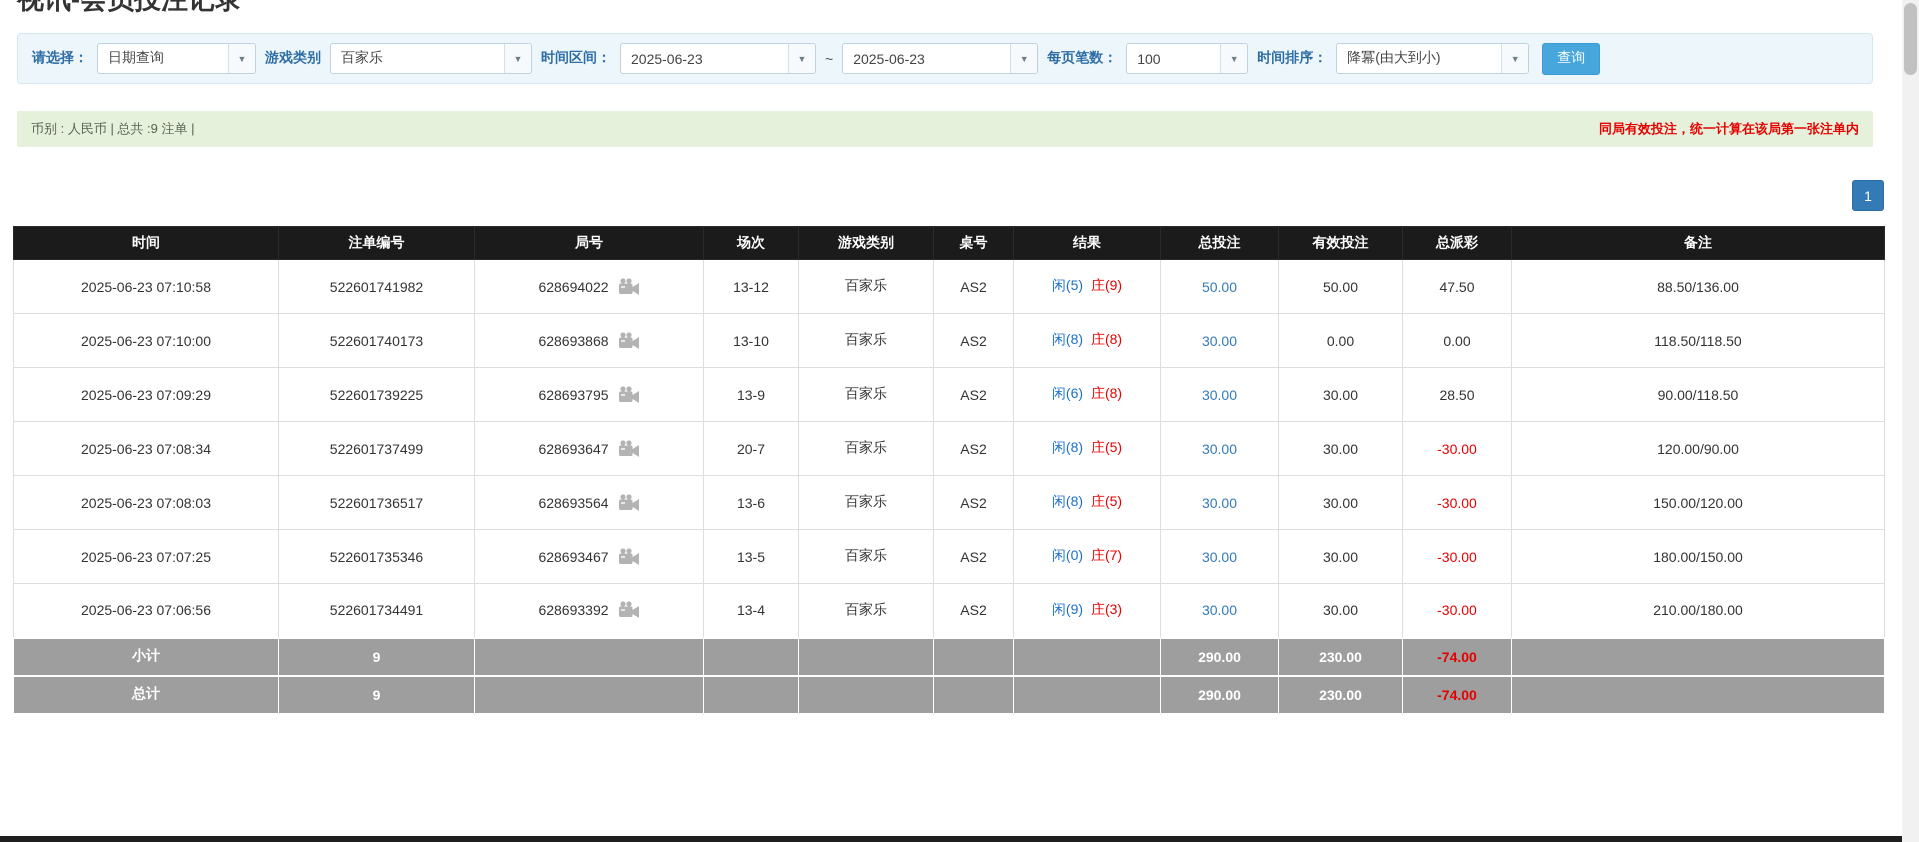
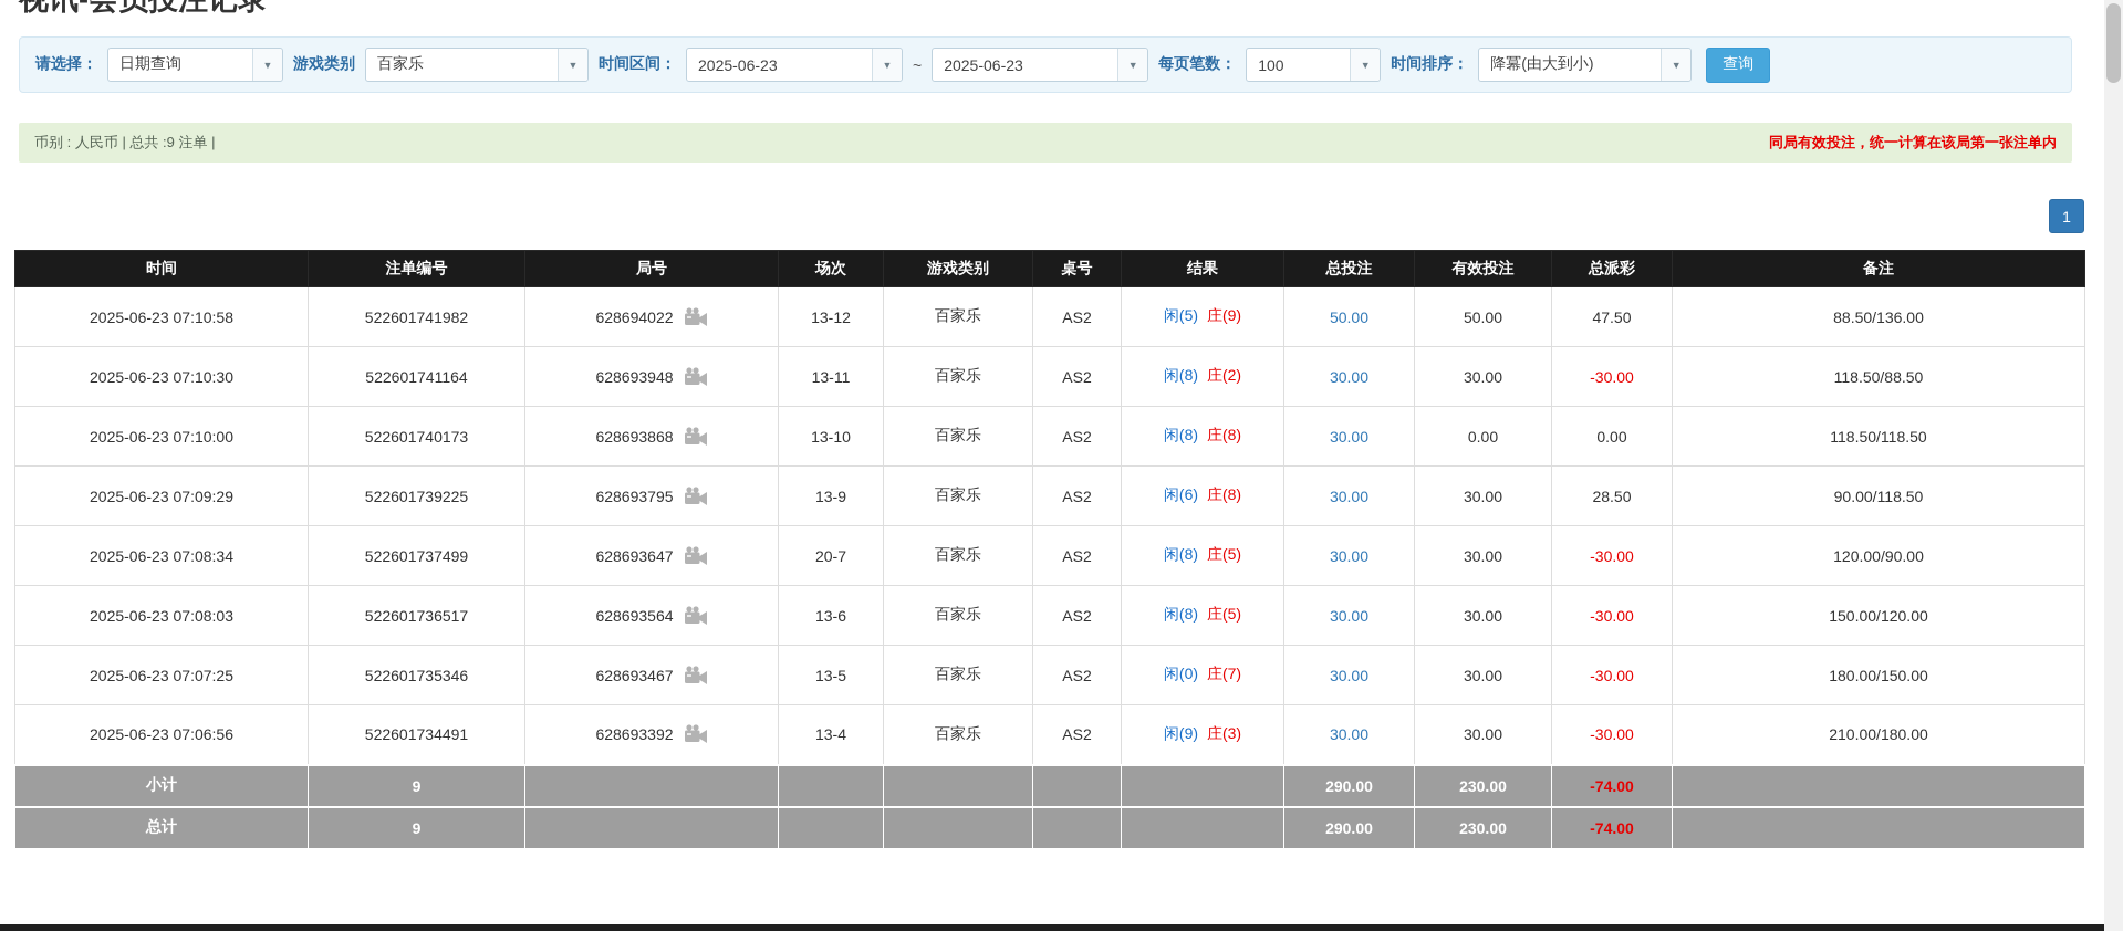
  请选择：
  日期查询
  ▼
  游戏类别
  百家乐
  ▼
  时间区间：
  2025-06-23
  ▼
  ~
  2025-06-23
  ▼
  每页笔数：
  100
  ▼
  时间排序：
  降冪(由大到小)
  ▼
  查询
  币别 : 人民币 | 总共 :9 注单 |
  同局有效投注，统一计算在该局第一张注单内
  1
  时间	注单编号	局号	场次	游戏类别	桌号	结果	总投注	有效投注	总派彩	备注
  2025-06-23 07:10:58	522601741982	628694022	13-12	百家乐	AS2	闲(5) 庄(9)	50.00	50.00	47.50	88.50/136.00
+ 2025-06-23 07:10:30	522601741164	628693948	13-11	百家乐	AS2	闲(8) 庄(2)	30.00	30.00	-30.00	118.50/88.50
  2025-06-23 07:10:00	522601740173	628693868	13-10	百家乐	AS2	闲(8) 庄(8)	30.00	0.00	0.00	118.50/118.50
  2025-06-23 07:09:29	522601739225	628693795	13-9	百家乐	AS2	闲(6) 庄(8)	30.00	30.00	28.50	90.00/118.50
  2025-06-23 07:08:34	522601737499	628693647	20-7	百家乐	AS2	闲(8) 庄(5)	30.00	30.00	-30.00	120.00/90.00
  2025-06-23 07:08:03	522601736517	628693564	13-6	百家乐	AS2	闲(8) 庄(5)	30.00	30.00	-30.00	150.00/120.00
  2025-06-23 07:07:25	522601735346	628693467	13-5	百家乐	AS2	闲(0) 庄(7)	30.00	30.00	-30.00	180.00/150.00
  2025-06-23 07:06:56	522601734491	628693392	13-4	百家乐	AS2	闲(9) 庄(3)	30.00	30.00	-30.00	210.00/180.00
  小计	9						290.00	230.00	-74.00
  总计	9						290.00	230.00	-74.00
